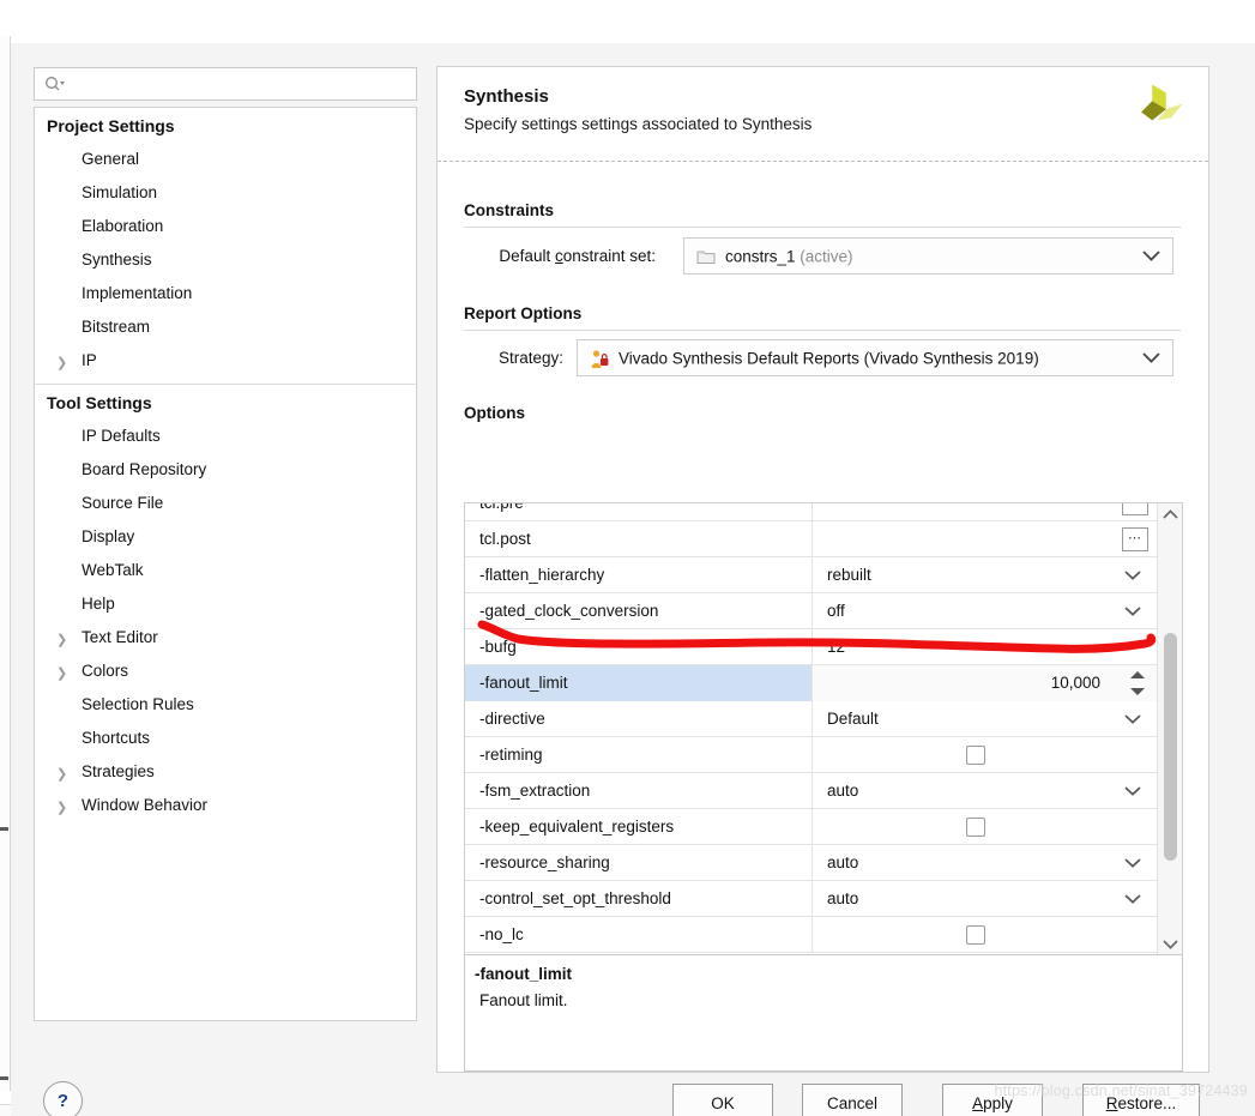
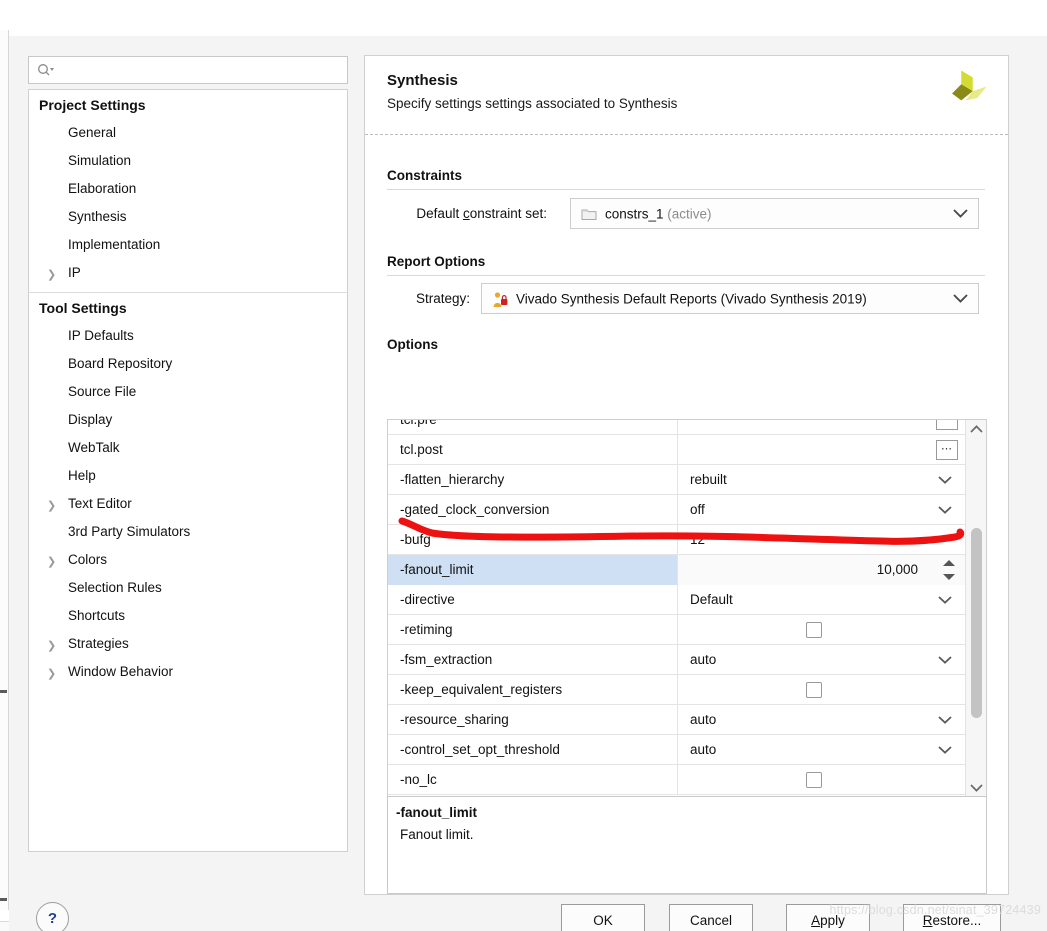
  Project Settings
  General
  Simulation
  Elaboration
  Synthesis
  Implementation
- Bitstream
  ❯
  IP
  Tool Settings
  IP Defaults
  Board Repository
  Source File
  Display
  WebTalk
  Help
  ❯
  Text Editor
+ 3rd Party Simulators
  ❯
  Colors
  Selection Rules
  Shortcuts
  ❯
  Strategies
  ❯
  Window Behavior
  Synthesis
  Specify settings settings associated to Synthesis
  Constraints
  Default constraint set:
  constrs_1 (active)
  Report Options
  Strategy:
  Vivado Synthesis Default Reports (Vivado Synthesis 2019)
  Options
  tcl.post
  ⋯
  -flatten_hierarchy
  rebuilt
  -gated_clock_conversion
  off
  -bufg
  -fanout_limit
  10,000
  -directive
  Default
  -retiming
  -fsm_extraction
  auto
  -keep_equivalent_registers
  -resource_sharing
  auto
  -control_set_opt_threshold
  auto
  -no_lc
  -fanout_limit
  Fanout limit.
  ?
  OK
  Cancel
  Apply
  Restore...
  https://blog.csdn.net/sinat_39724439
